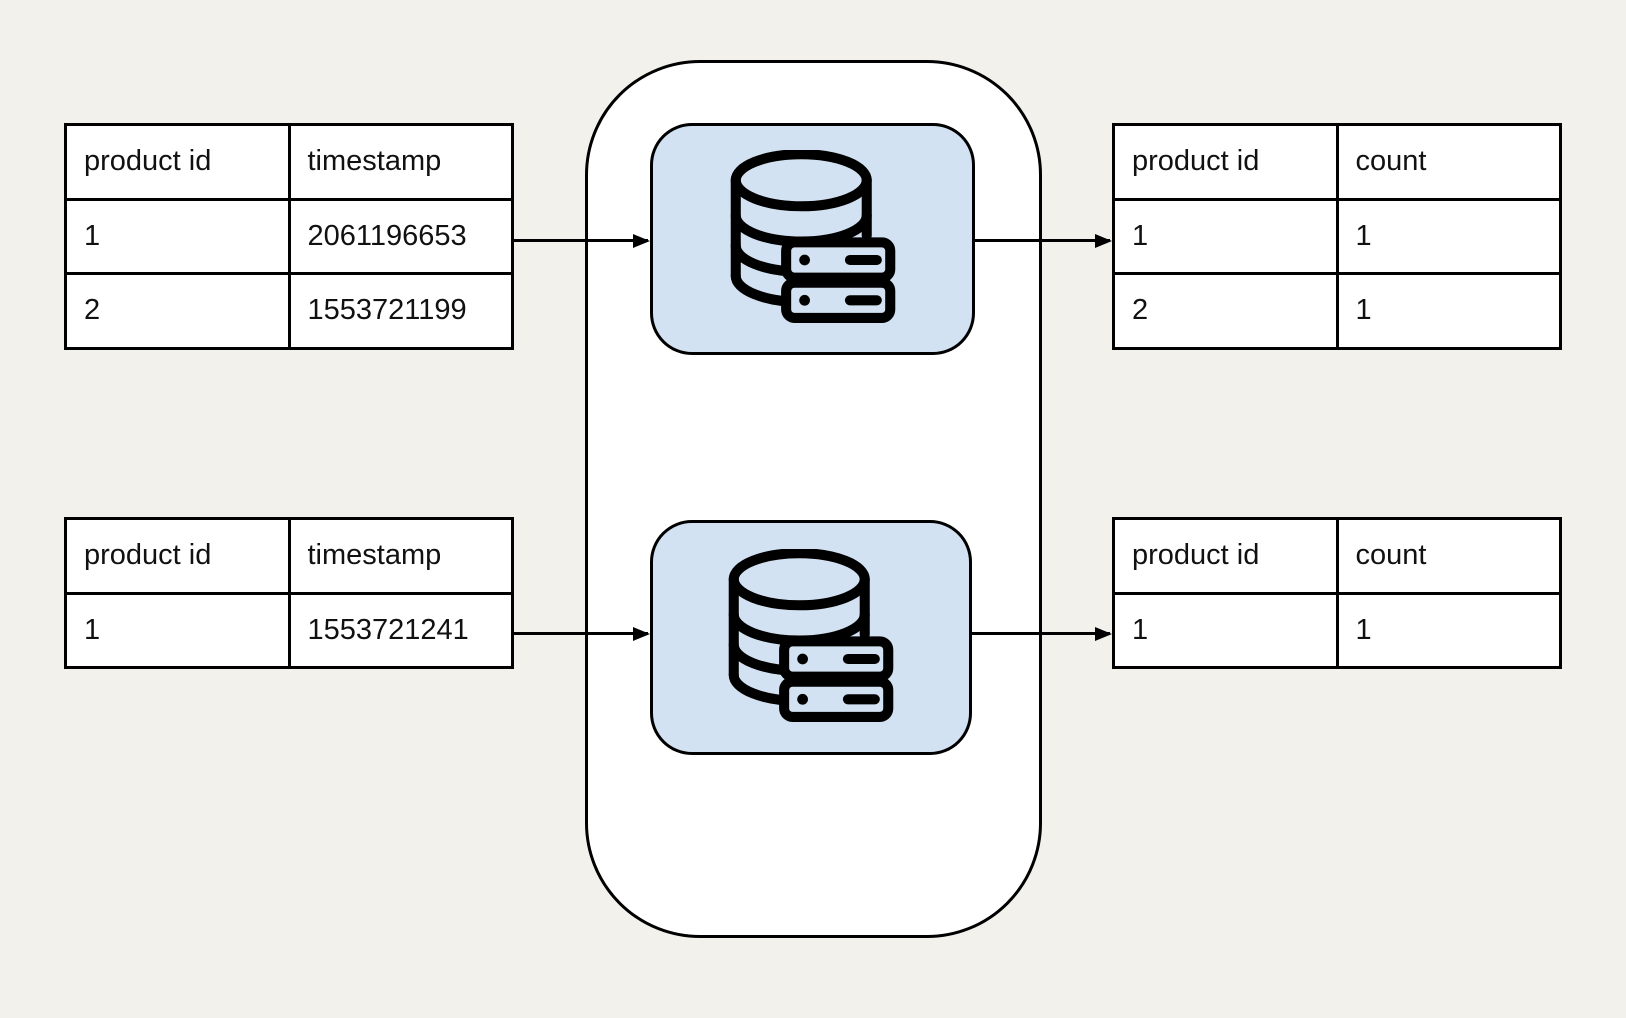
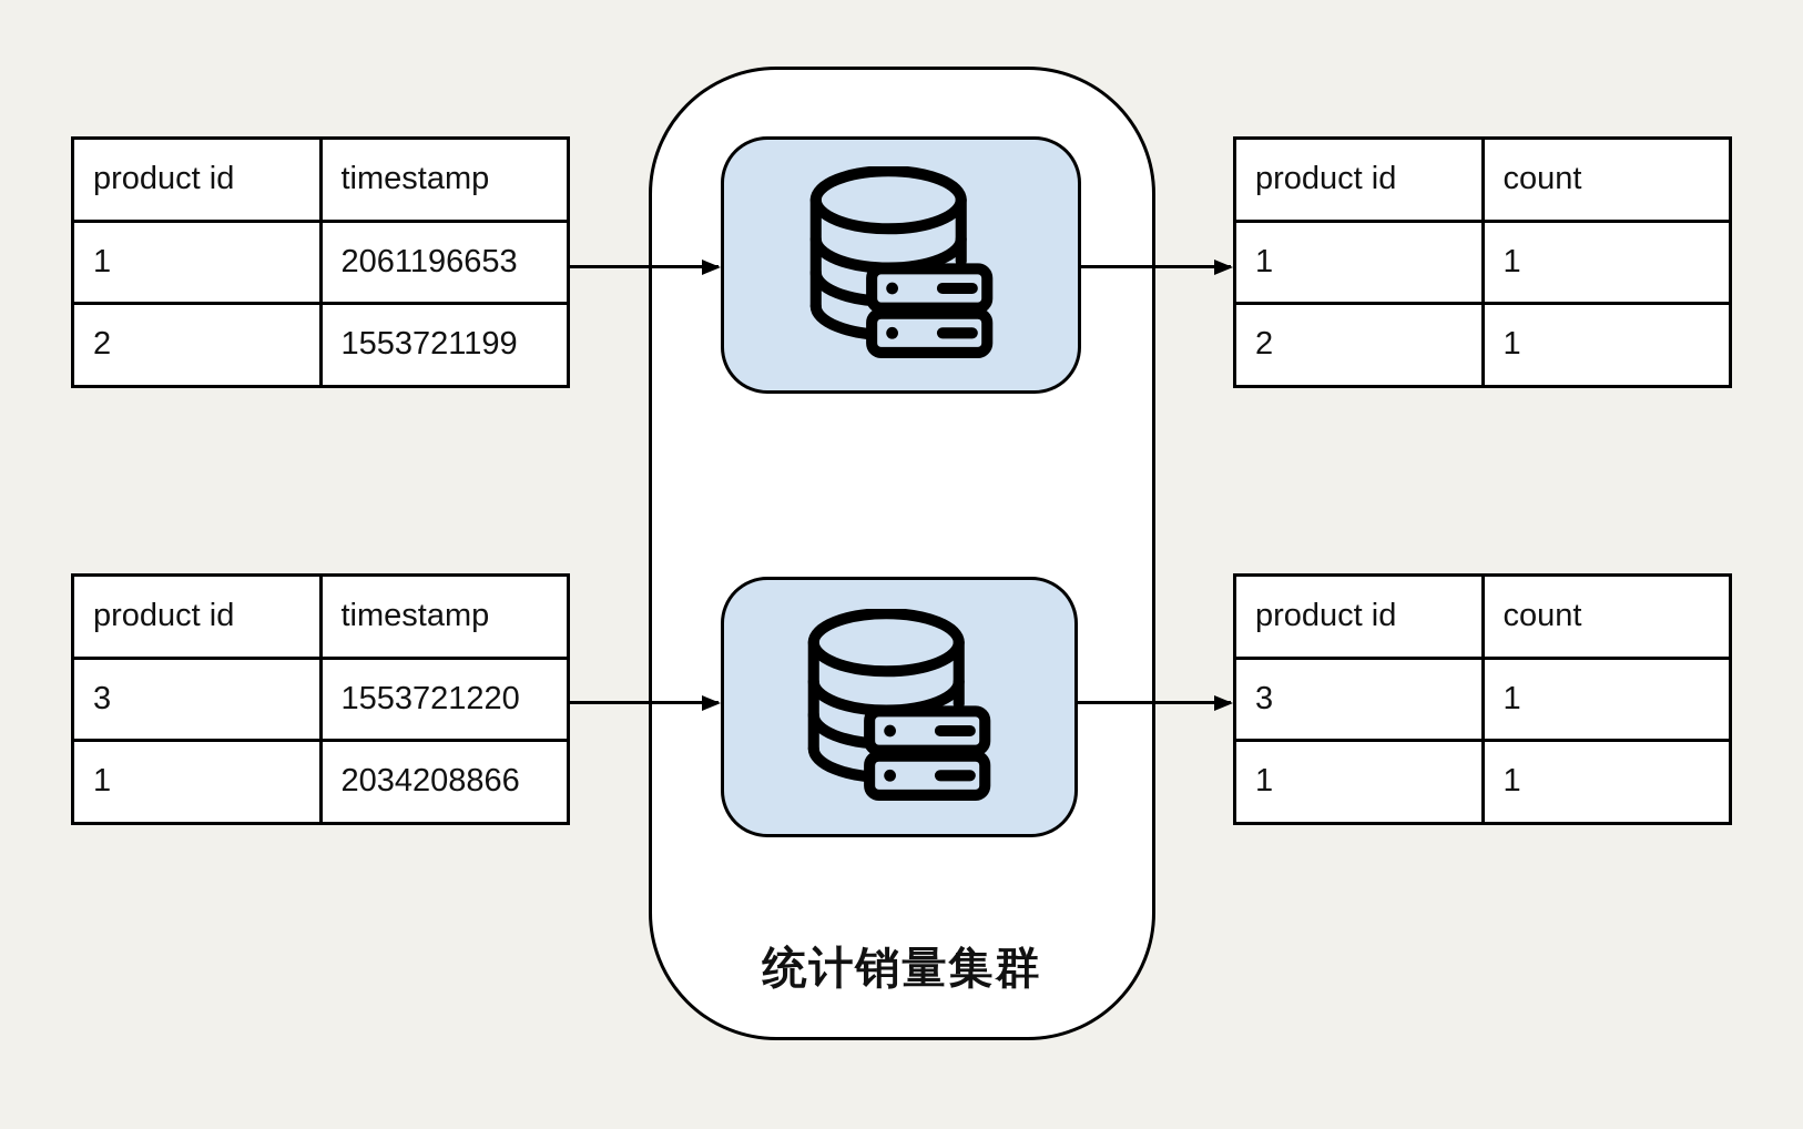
  product id	timestamp
  1	2061196653
  2	1553721199
  product id	timestamp
+ 3	1553721220
- 1	1553721241
+ 1	2034208866
+ 统计销量集群
  product id	count
  1	1
  2	1
  product id	count
+ 3	1
  1	1
